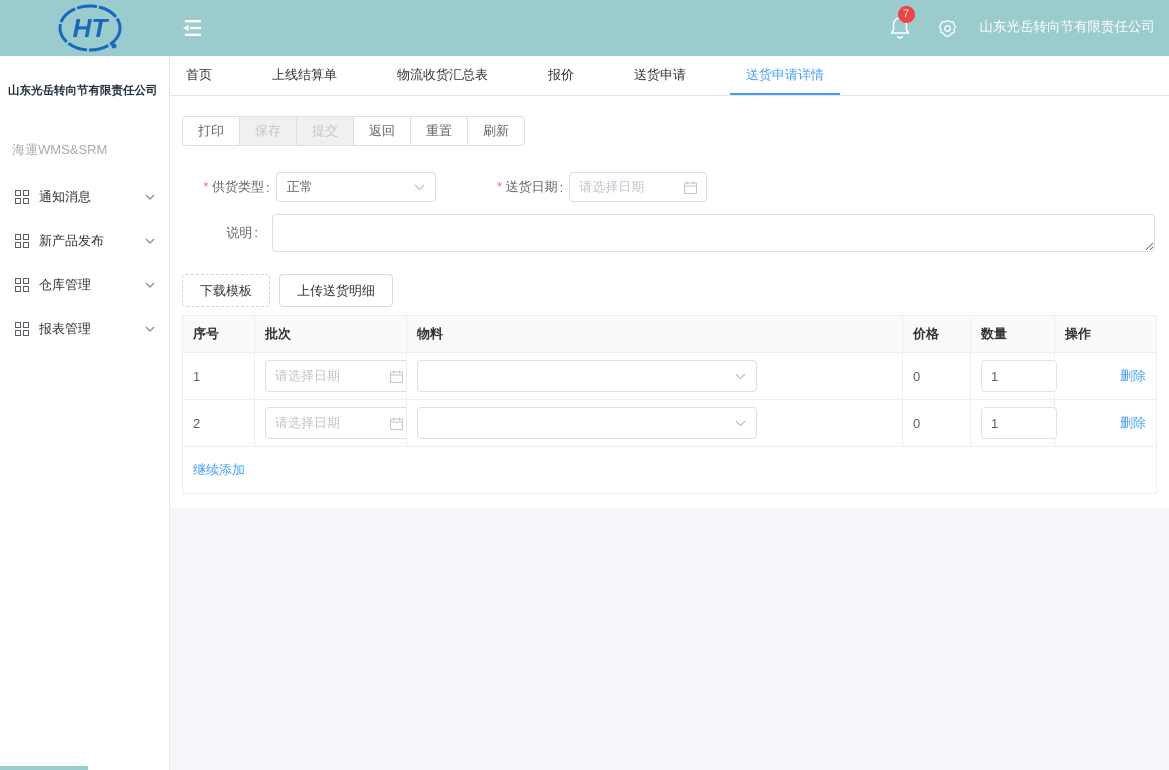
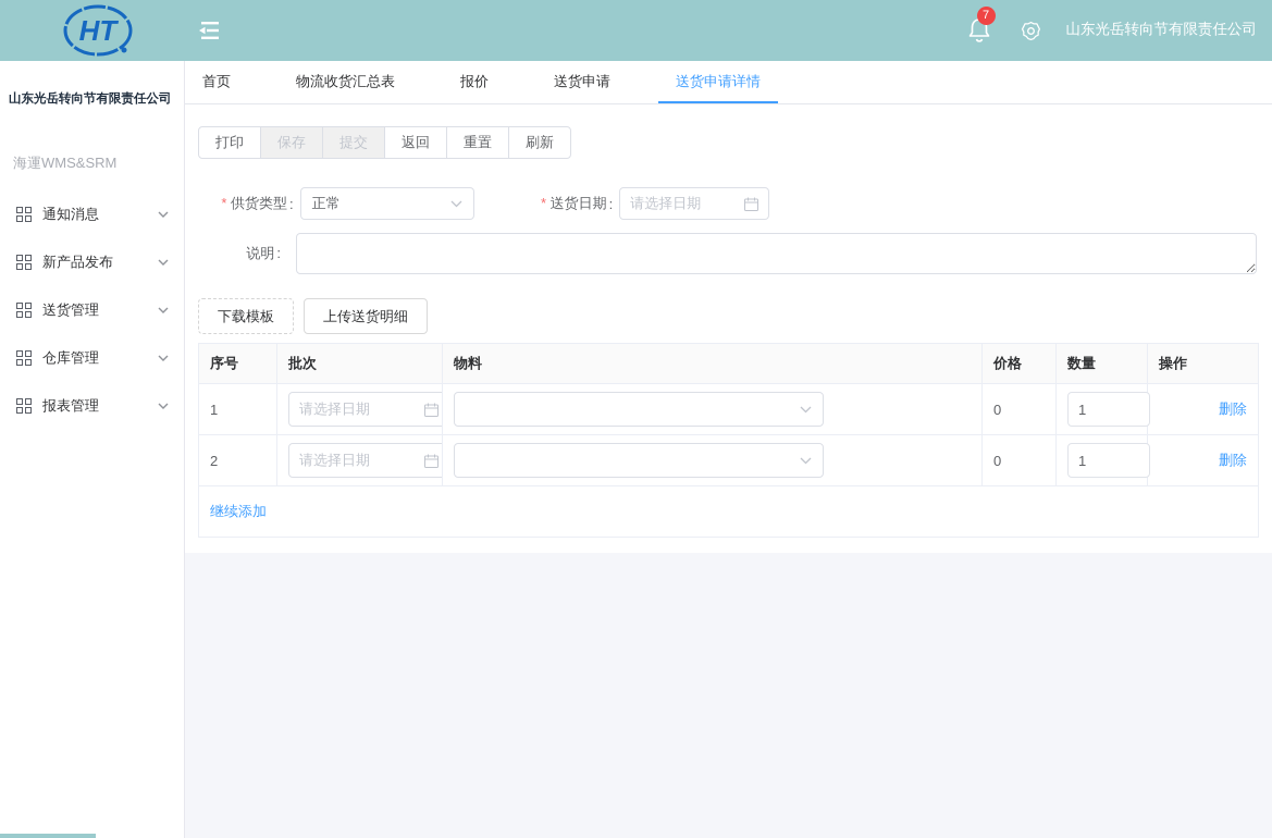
  HT
  7
  山东光岳转向节有限责任公司
  山东光岳转向节有限责任公司
  海運WMS&SRM
  通知消息
  新产品发布
+ 送货管理
  仓库管理
  报表管理
  首页
- 上线结算单
  物流收货汇总表
  报价
  送货申请
  送货申请详情
  打印
  保存
  提交
  返回
  重置
  刷新
  供货类型
  :
  正常
  送货日期
  :
  请选择日期
  说明 :
  下载模板
  上传送货明细
  序号	批次	物料	价格	数量	操作
  1	请选择日期		0	1	删除
  2	请选择日期		0	1	删除
  继续添加
